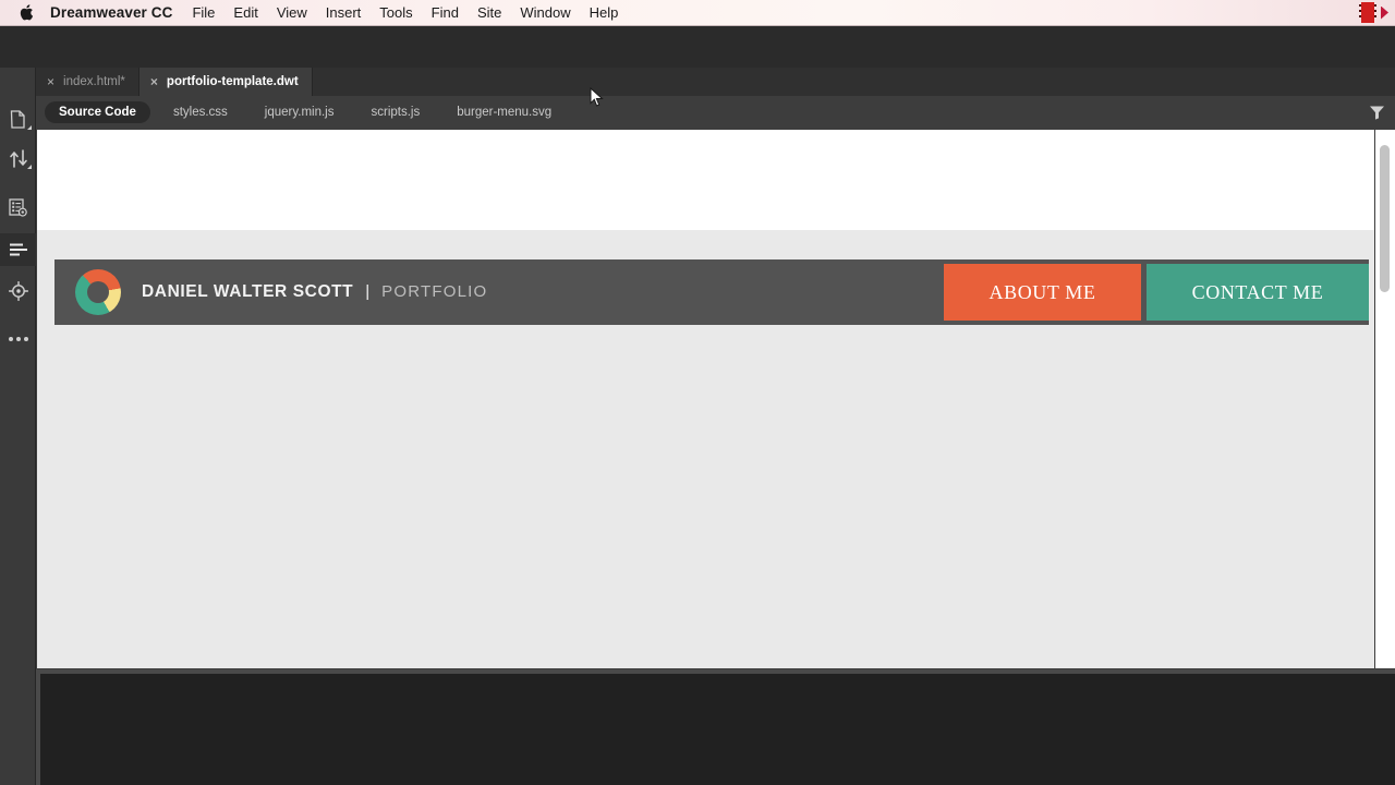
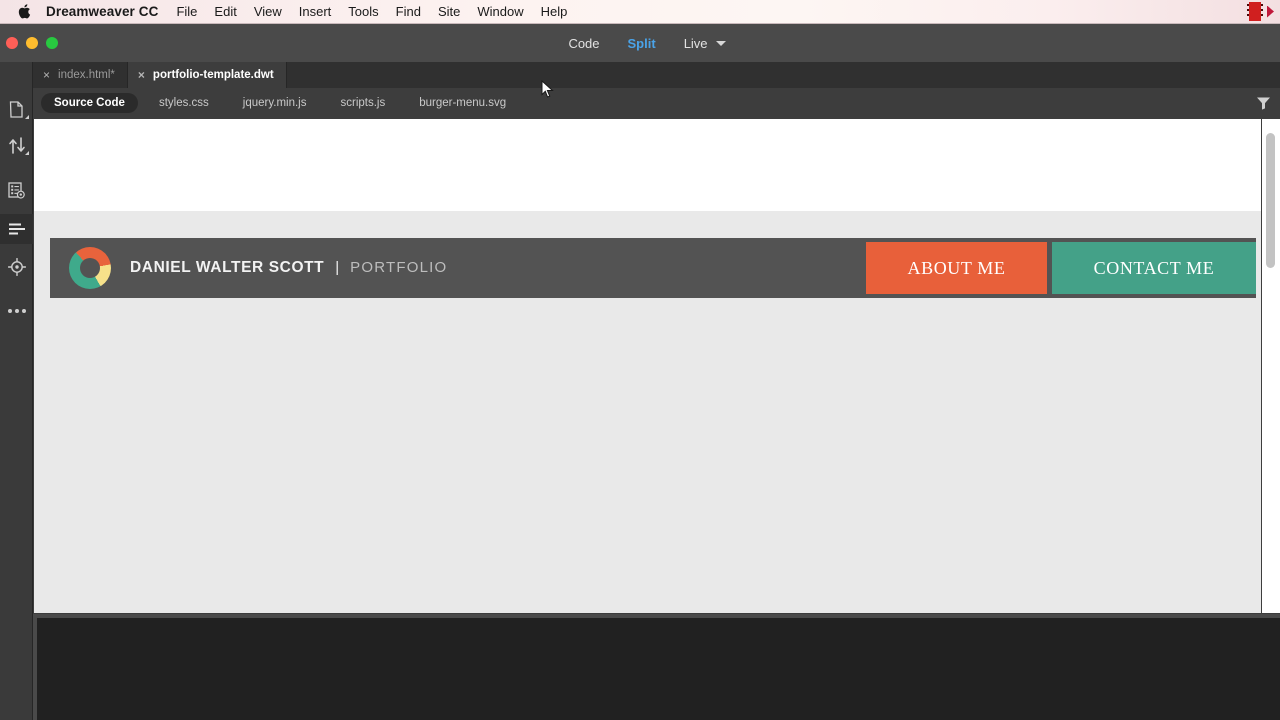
  Dreamweaver CC
  File
  Edit
  View
  Insert
  Tools
  Find
  Site
  Window
  Help
+ Code
+ Split
+ Live
  ×
  index.html*
  ×
  portfolio-template.dwt
  Source Code
  styles.css
  jquery.min.js
  scripts.js
  burger-menu.svg
  DANIEL WALTER SCOTT
  |
  PORTFOLIO
  ABOUT ME
  CONTACT ME
